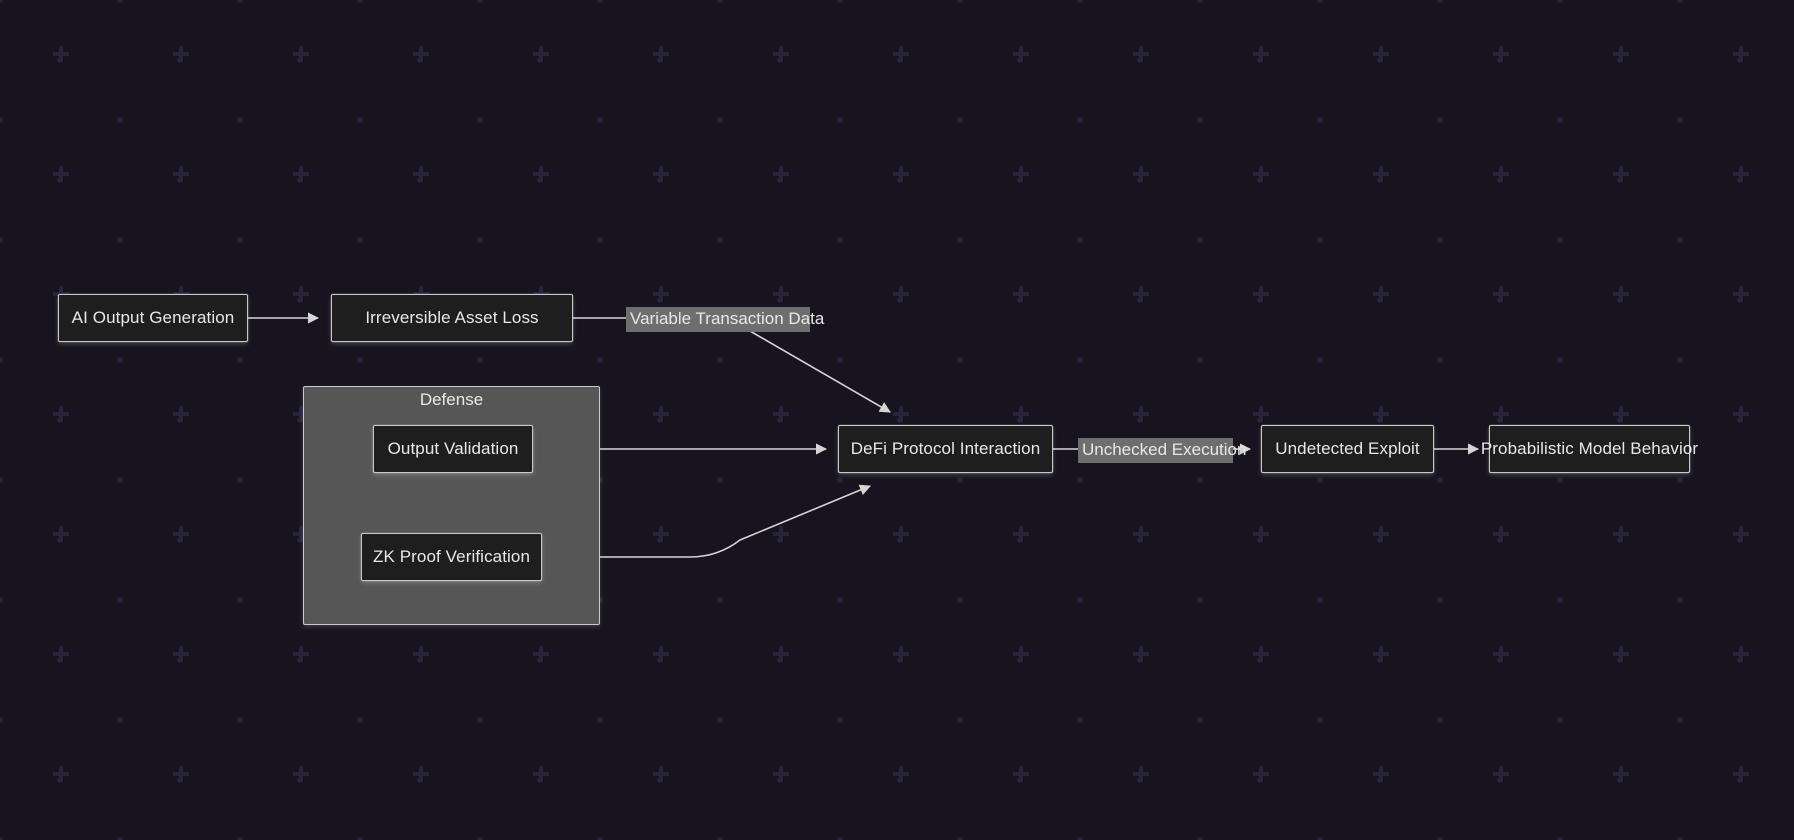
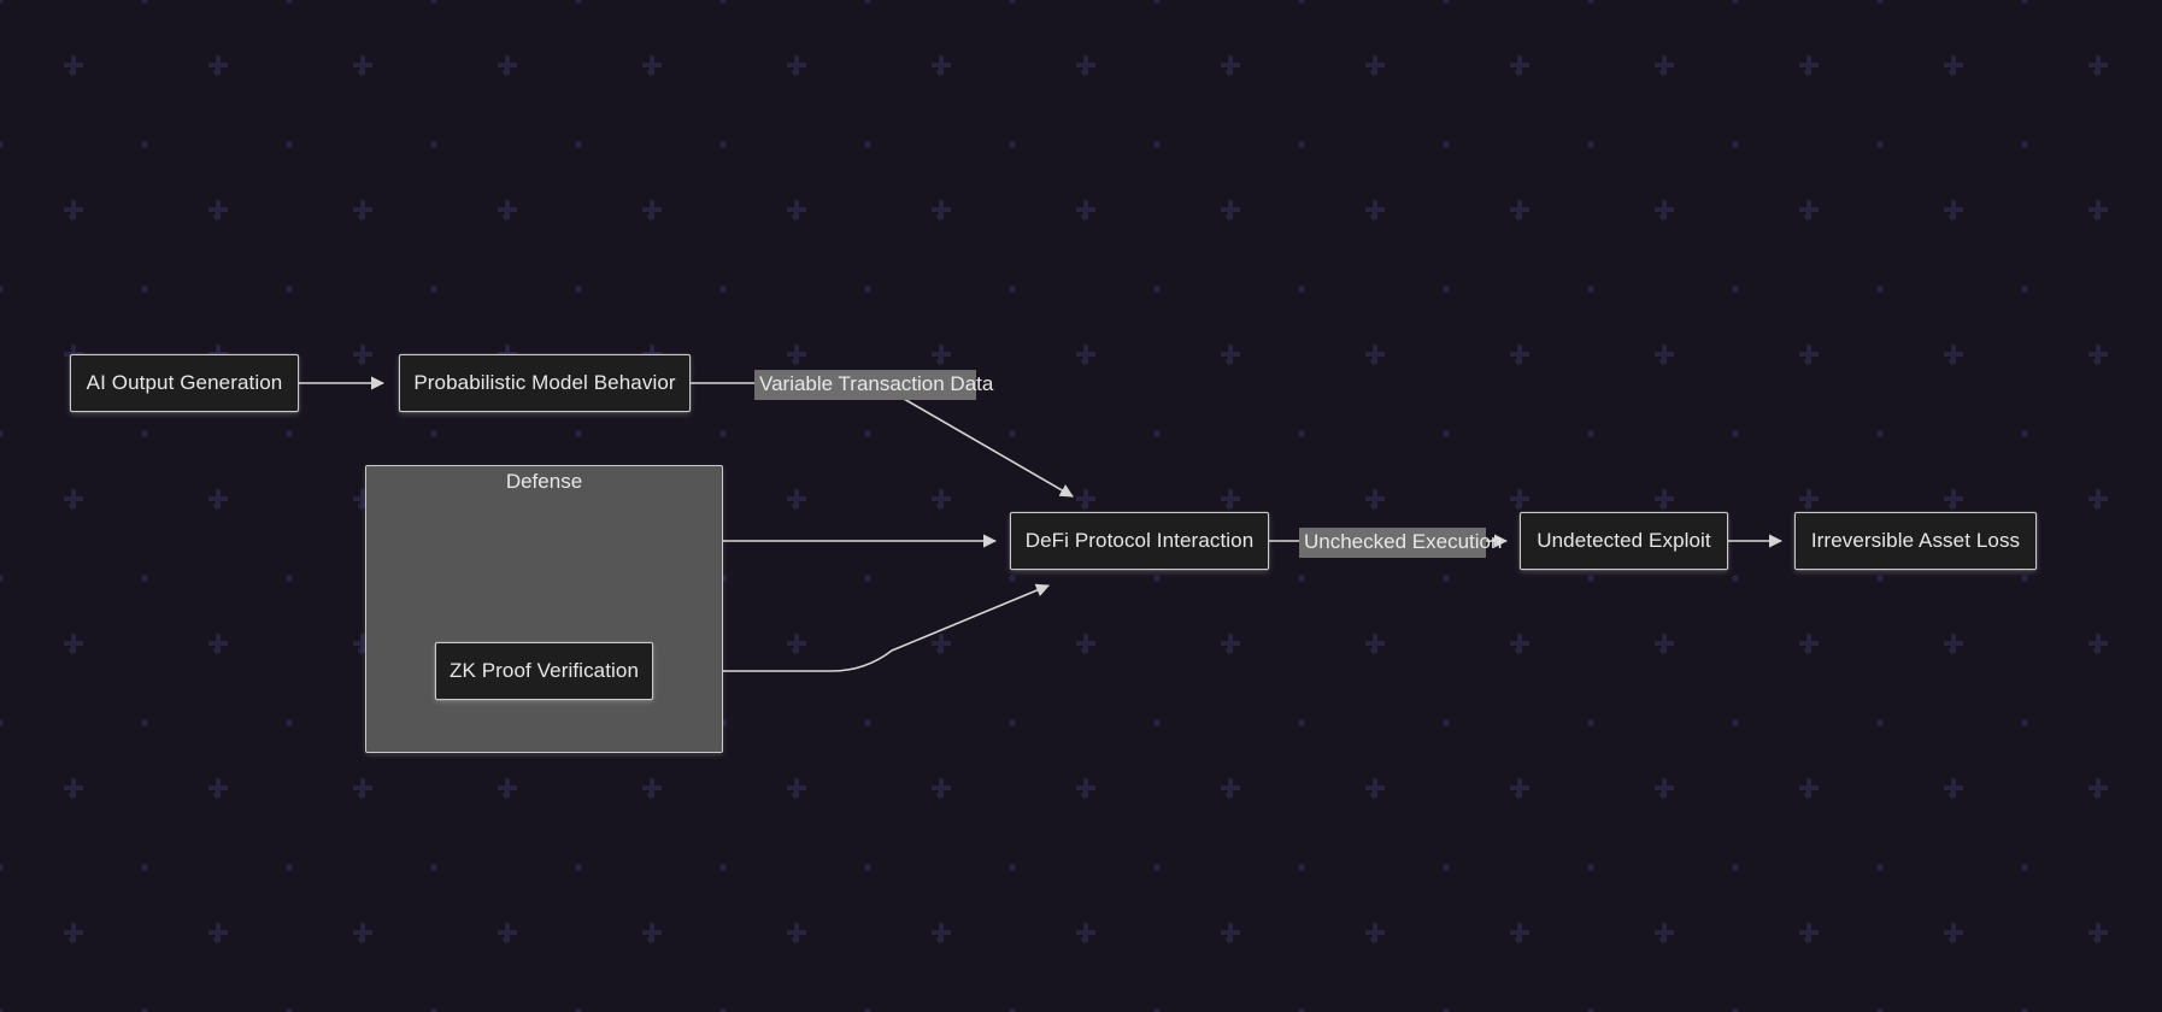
  Defense
  AI Output Generation
- Irreversible Asset Loss
+ Probabilistic Model Behavior
- Output Validation
  ZK Proof Verification
  DeFi Protocol Interaction
  Undetected Exploit
- Probabilistic Model Behavior
+ Irreversible Asset Loss
  Variable Transaction Data
  Unchecked Execution
